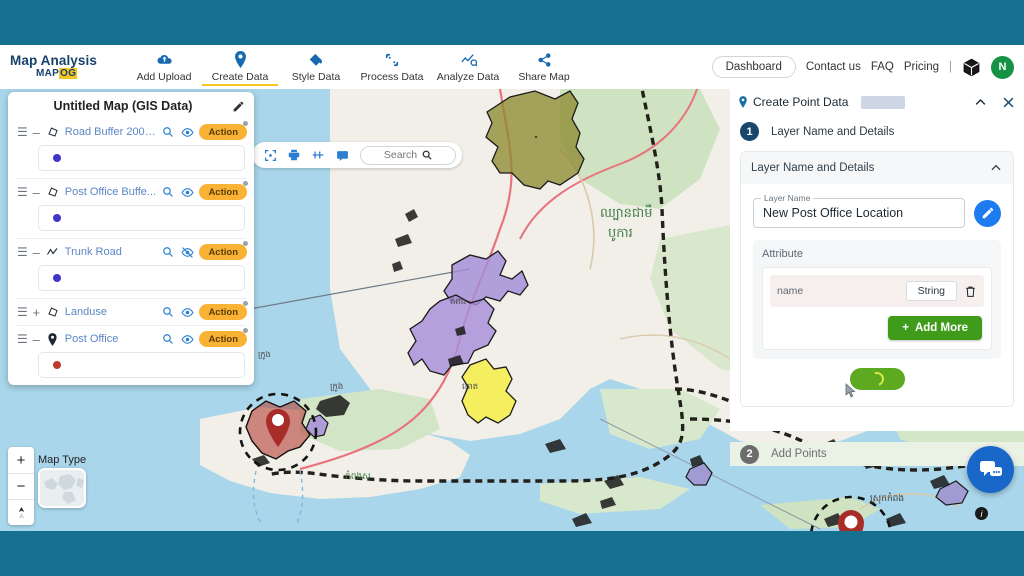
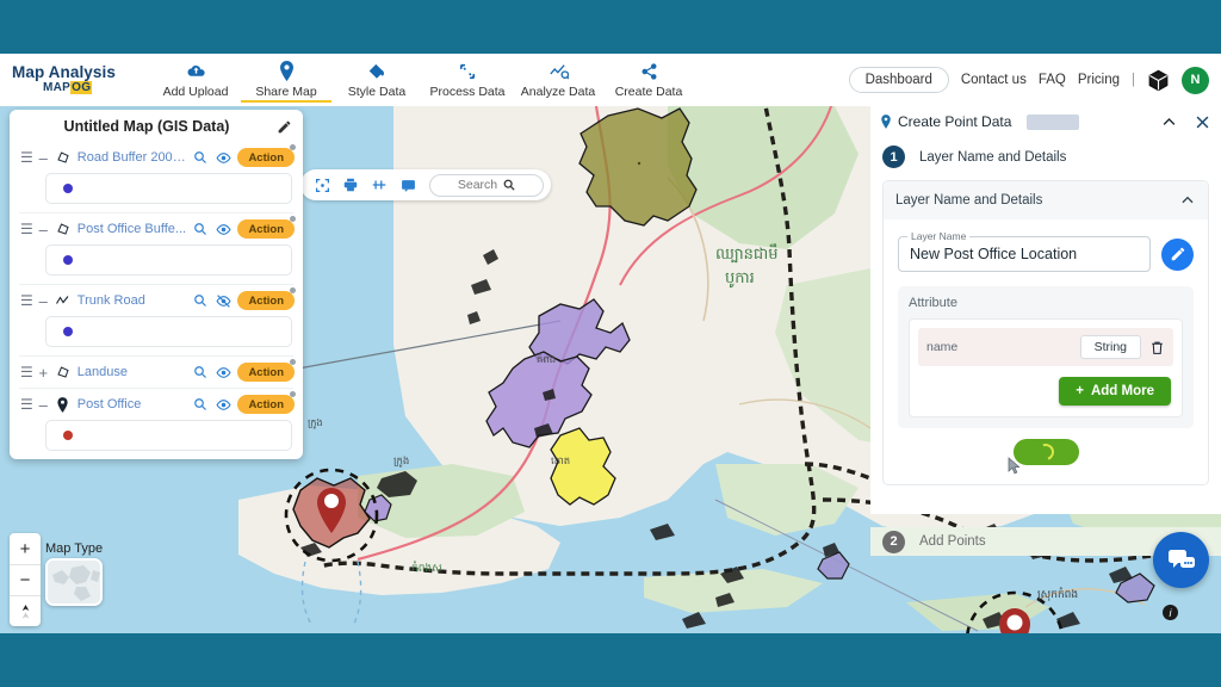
  ឈ្បានជាមឹ
  បូការ
  ក្រូង
  កំពង
  កោត
  កំពងស
  ស្រុកកំពង
  ក្រូង
  Search
  +
  −
  Map Type
  i
  Map Analysis
  MAPOG
  Add Upload
- Create Data
+ Share Map
  Style Data
  Process Data
  Analyze Data
- Share Map
+ Create Data
  Dashboard
  Contact us
  FAQ
  Pricing
  |
  N
  Untitled Map (GIS Data)
  ☰
  –
  Road Buffer 200 ...
  Action
  ☰
  –
  Post Office Buffe...
  Action
  ☰
  –
  Trunk Road
  Action
  ☰
  +
  Landuse
  Action
  ☰
  –
  Post Office
  Action
  Create Point Data
  1
  Layer Name and Details
  Layer Name and Details
  Layer Name
  New Post Office Location
  Attribute
  name
  String
  +
  Add More
  2
  Add Points
